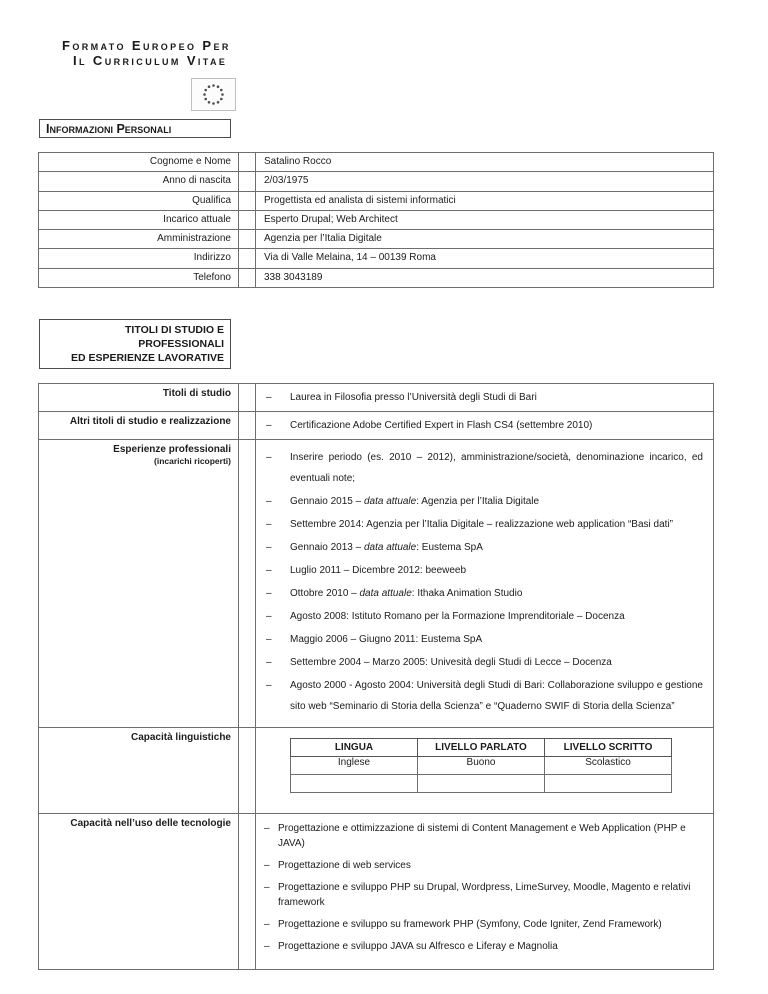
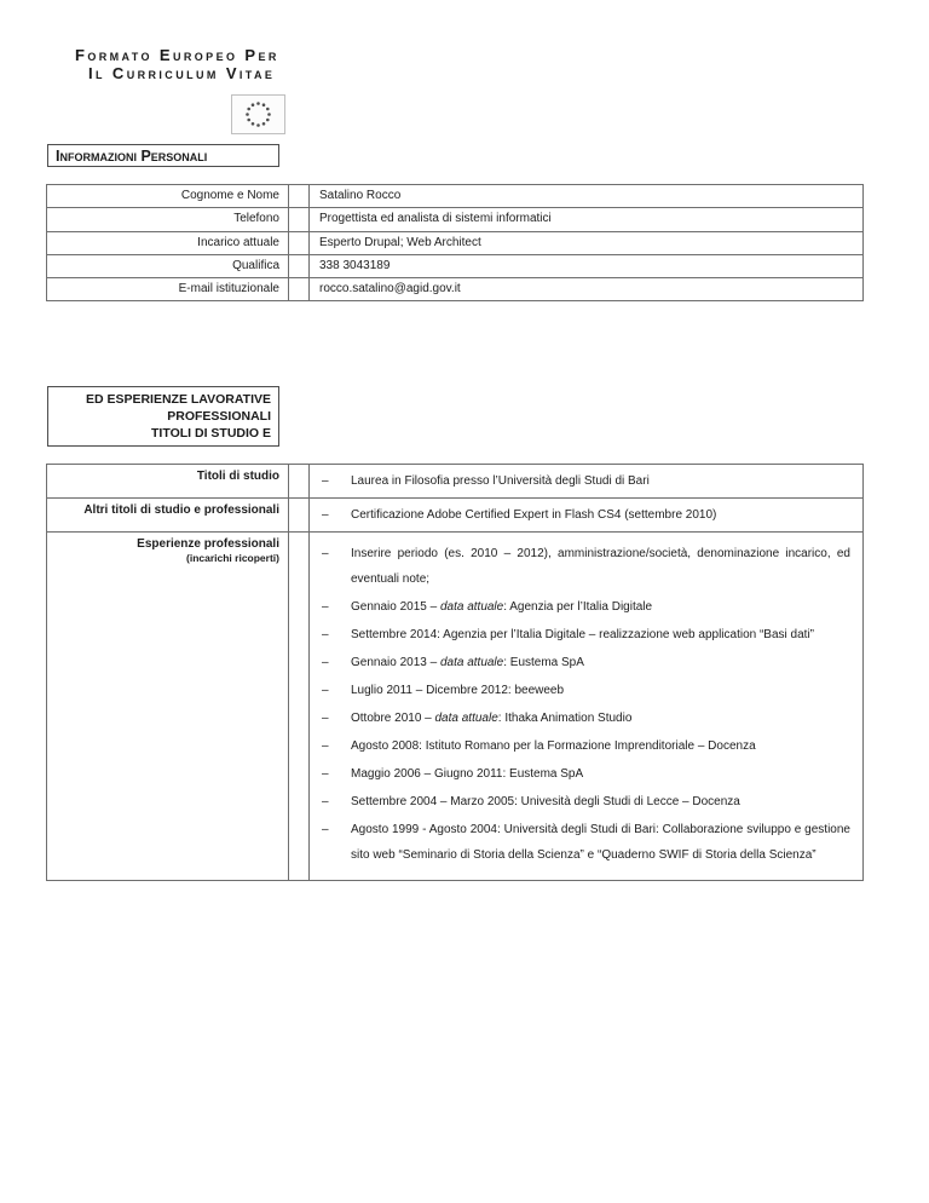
  Formato Europeo Per
  Il Curriculum Vitae
  Informazioni Personali
  Cognome e Nome		Satalino Rocco
- Anno di nascita		2/03/1975
- Qualifica		Progettista ed analista di sistemi informatici
+ Telefono		Progettista ed analista di sistemi informatici
  Incarico attuale		Esperto Drupal; Web Architect
- Amministrazione		Agenzia per l’Italia Digitale
- Indirizzo		Via di Valle Melaina, 14 – 00139 Roma
- Telefono		338 3043189
+ Qualifica		338 3043189
+ E-mail istituzionale		rocco.satalino@agid.gov.it
- TITOLI DI STUDIO E
+ ED ESPERIENZE LAVORATIVE
  PROFESSIONALI
- ED ESPERIENZE LAVORATIVE
+ TITOLI DI STUDIO E
  Titoli di studio		Laurea in Filosofia presso l’Università degli Studi di Bari
- Altri titoli di studio e realizzazione		Certificazione Adobe Certified Expert in Flash CS4 (settembre 2010)
+ Altri titoli di studio e professionali		Certificazione Adobe Certified Expert in Flash CS4 (settembre 2010)
- Esperienze professionali (incarichi ricoperti)		Inserire periodo (es. 2010 – 2012), amministrazione/società, denominazione incarico, ed eventuali note;Gennaio 2015 – data attuale: Agenzia per l’Italia DigitaleSettembre 2014: Agenzia per l’Italia Digitale – realizzazione web application “Basi dati”Gennaio 2013 – data attuale: Eustema SpALuglio 2011 – Dicembre 2012: beeweebOttobre 2010 – data attuale: Ithaka Animation StudioAgosto 2008: Istituto Romano per la Formazione Imprenditoriale – DocenzaMaggio 2006 – Giugno 2011: Eustema SpASettembre 2004 – Marzo 2005: Univesità degli Studi di Lecce – DocenzaAgosto 2000 - Agosto 2004: Università degli Studi di Bari: Collaborazione sviluppo e gestione sito web “Seminario di Storia della Scienza” e “Quaderno SWIF di Storia della Scienza”
+ Esperienze professionali (incarichi ricoperti)		Inserire periodo (es. 2010 – 2012), amministrazione/società, denominazione incarico, ed eventuali note;Gennaio 2015 – data attuale: Agenzia per l’Italia DigitaleSettembre 2014: Agenzia per l’Italia Digitale – realizzazione web application “Basi dati”Gennaio 2013 – data attuale: Eustema SpALuglio 2011 – Dicembre 2012: beeweebOttobre 2010 – data attuale: Ithaka Animation StudioAgosto 2008: Istituto Romano per la Formazione Imprenditoriale – DocenzaMaggio 2006 – Giugno 2011: Eustema SpASettembre 2004 – Marzo 2005: Univesità degli Studi di Lecce – DocenzaAgosto 1999 - Agosto 2004: Università degli Studi di Bari: Collaborazione sviluppo e gestione sito web “Seminario di Storia della Scienza” e “Quaderno SWIF di Storia della Scienza”
- Capacità linguistiche
- LINGUA	LIVELLO PARLATO	LIVELLO SCRITTO
- Inglese	Buono	Scolastico
- Capacità nell’uso delle tecnologie		Progettazione e ottimizzazione di sistemi di Content Management e Web Application (PHP e JAVA)Progettazione di web servicesProgettazione e sviluppo PHP su Drupal, Wordpress, LimeSurvey, Moodle, Magento e relativi frameworkProgettazione e sviluppo su framework PHP (Symfony, Code Igniter, Zend Framework)Progettazione e sviluppo JAVA su Alfresco e Liferay e Magnolia
